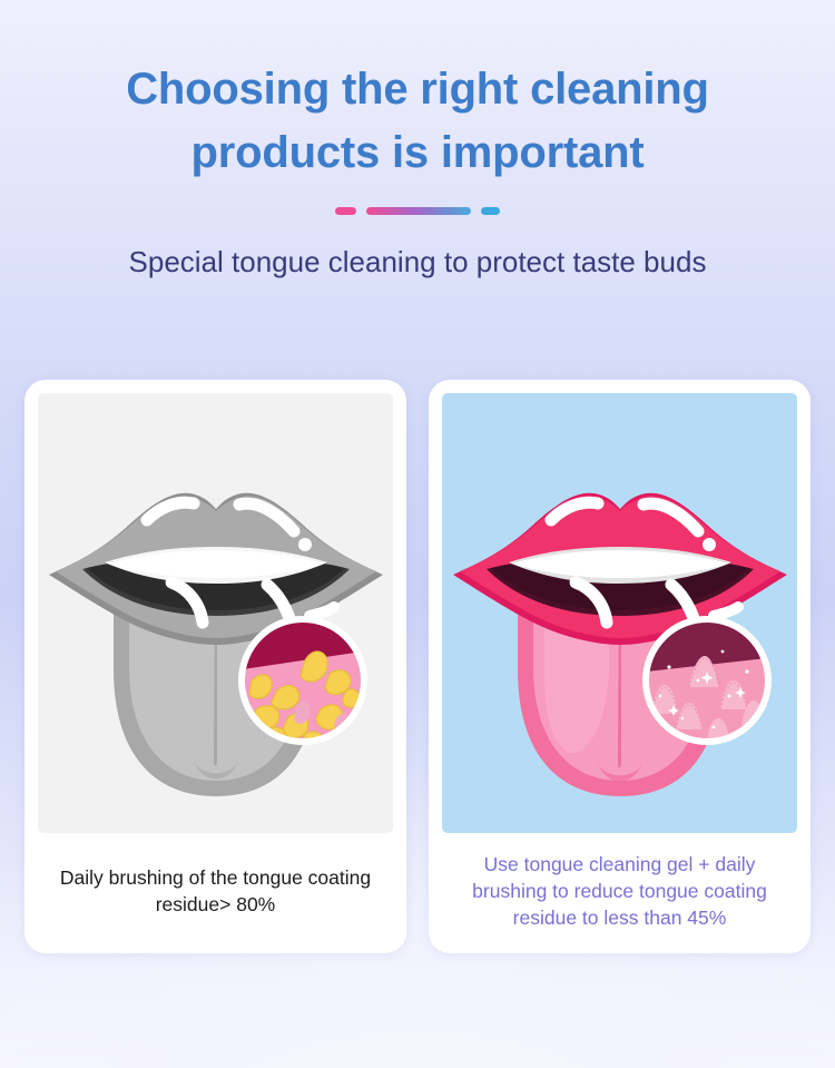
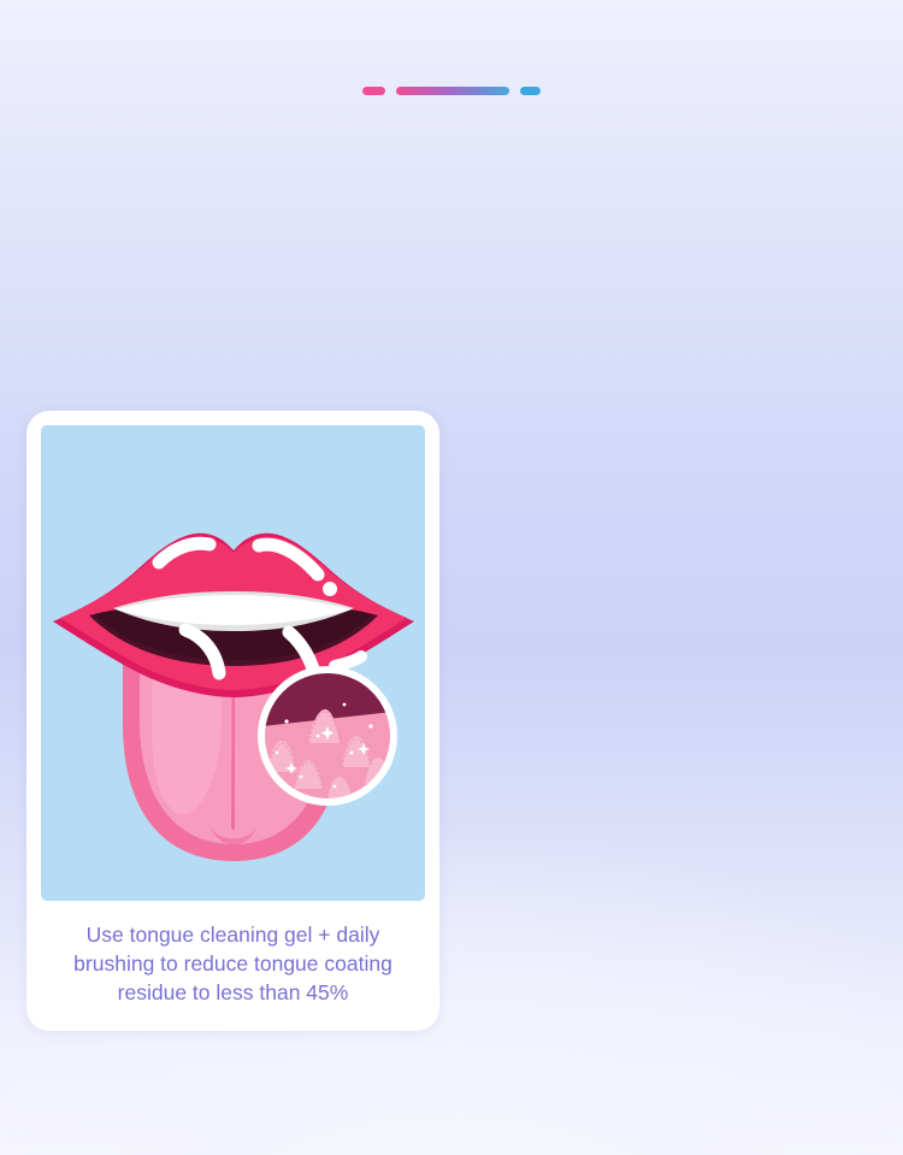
- Choosing the right cleaning products is important
- Special tongue cleaning to protect taste buds
- Daily brushing of the tongue coating residue> 80%
  Use tongue cleaning gel + daily brushing to reduce tongue coating residue to less than 45%
